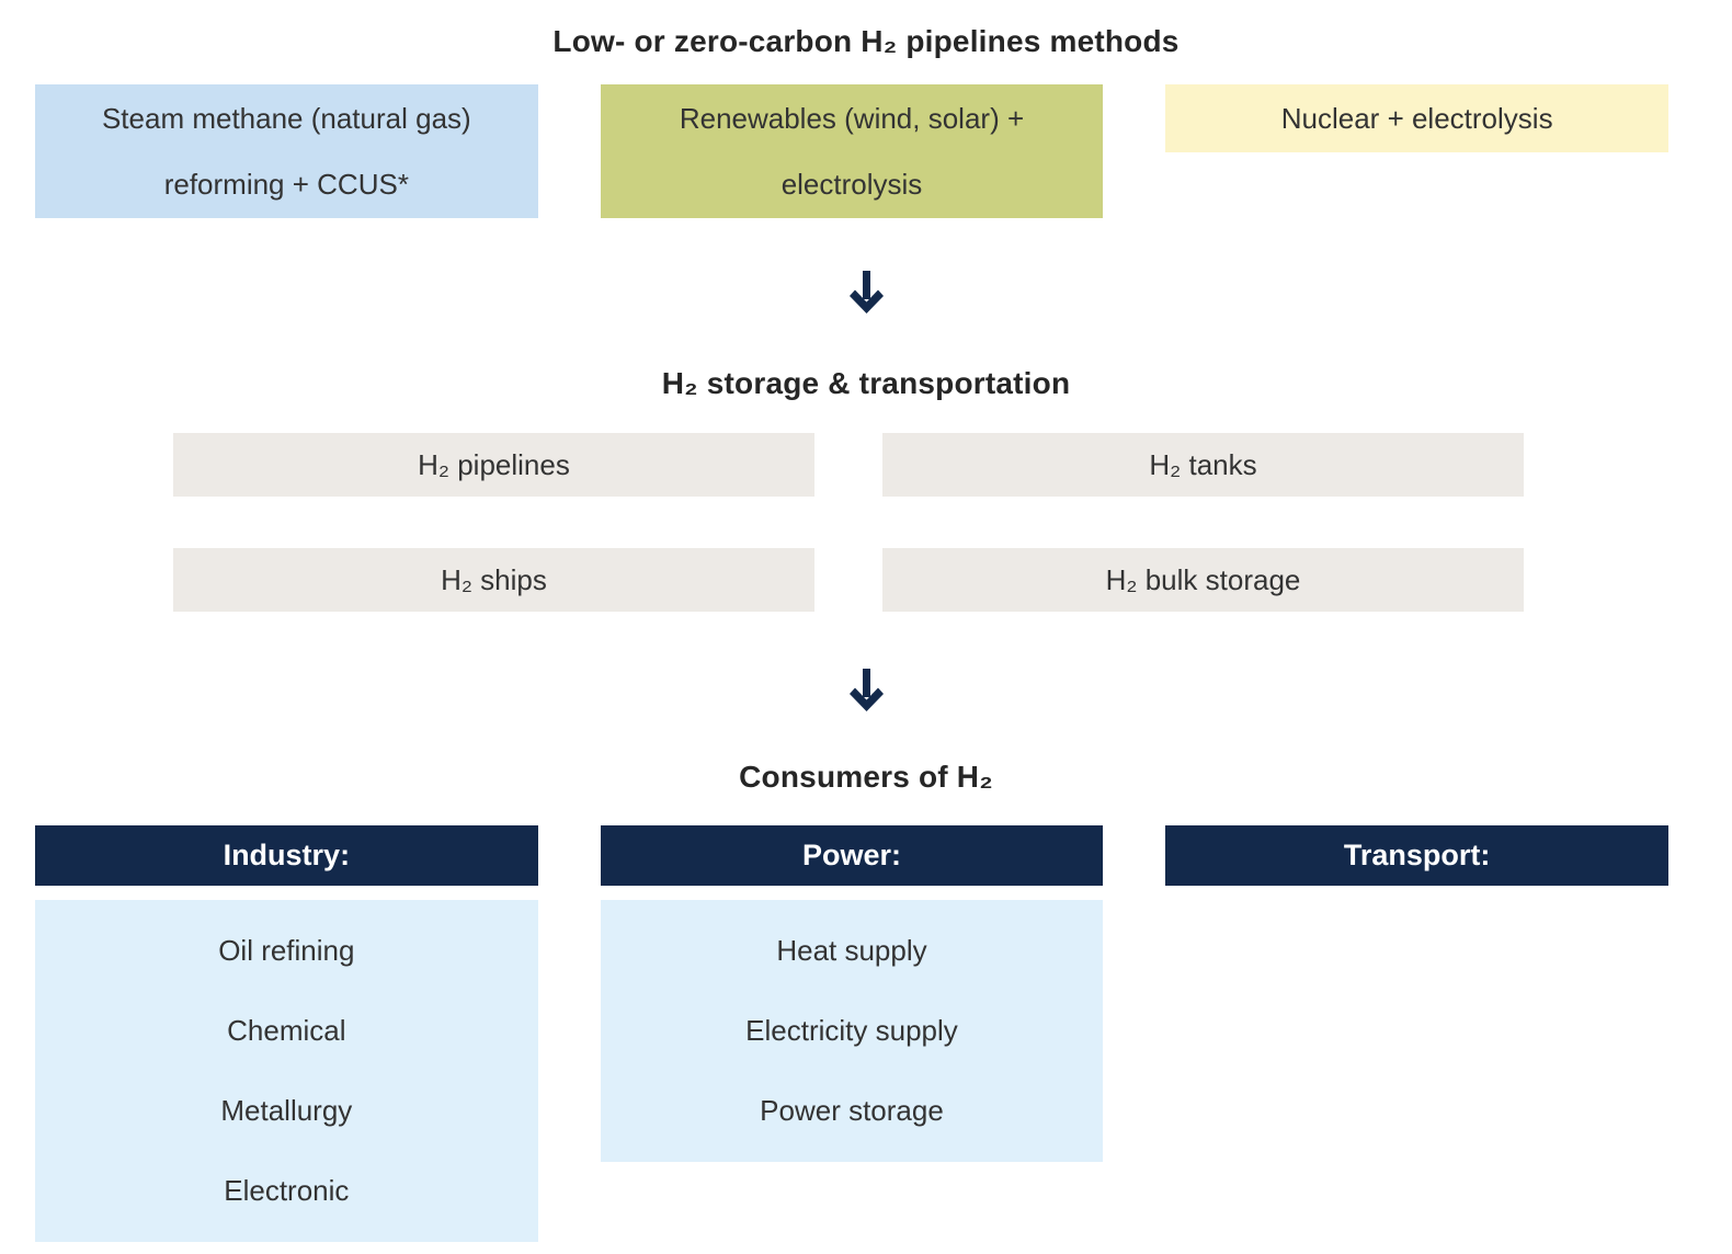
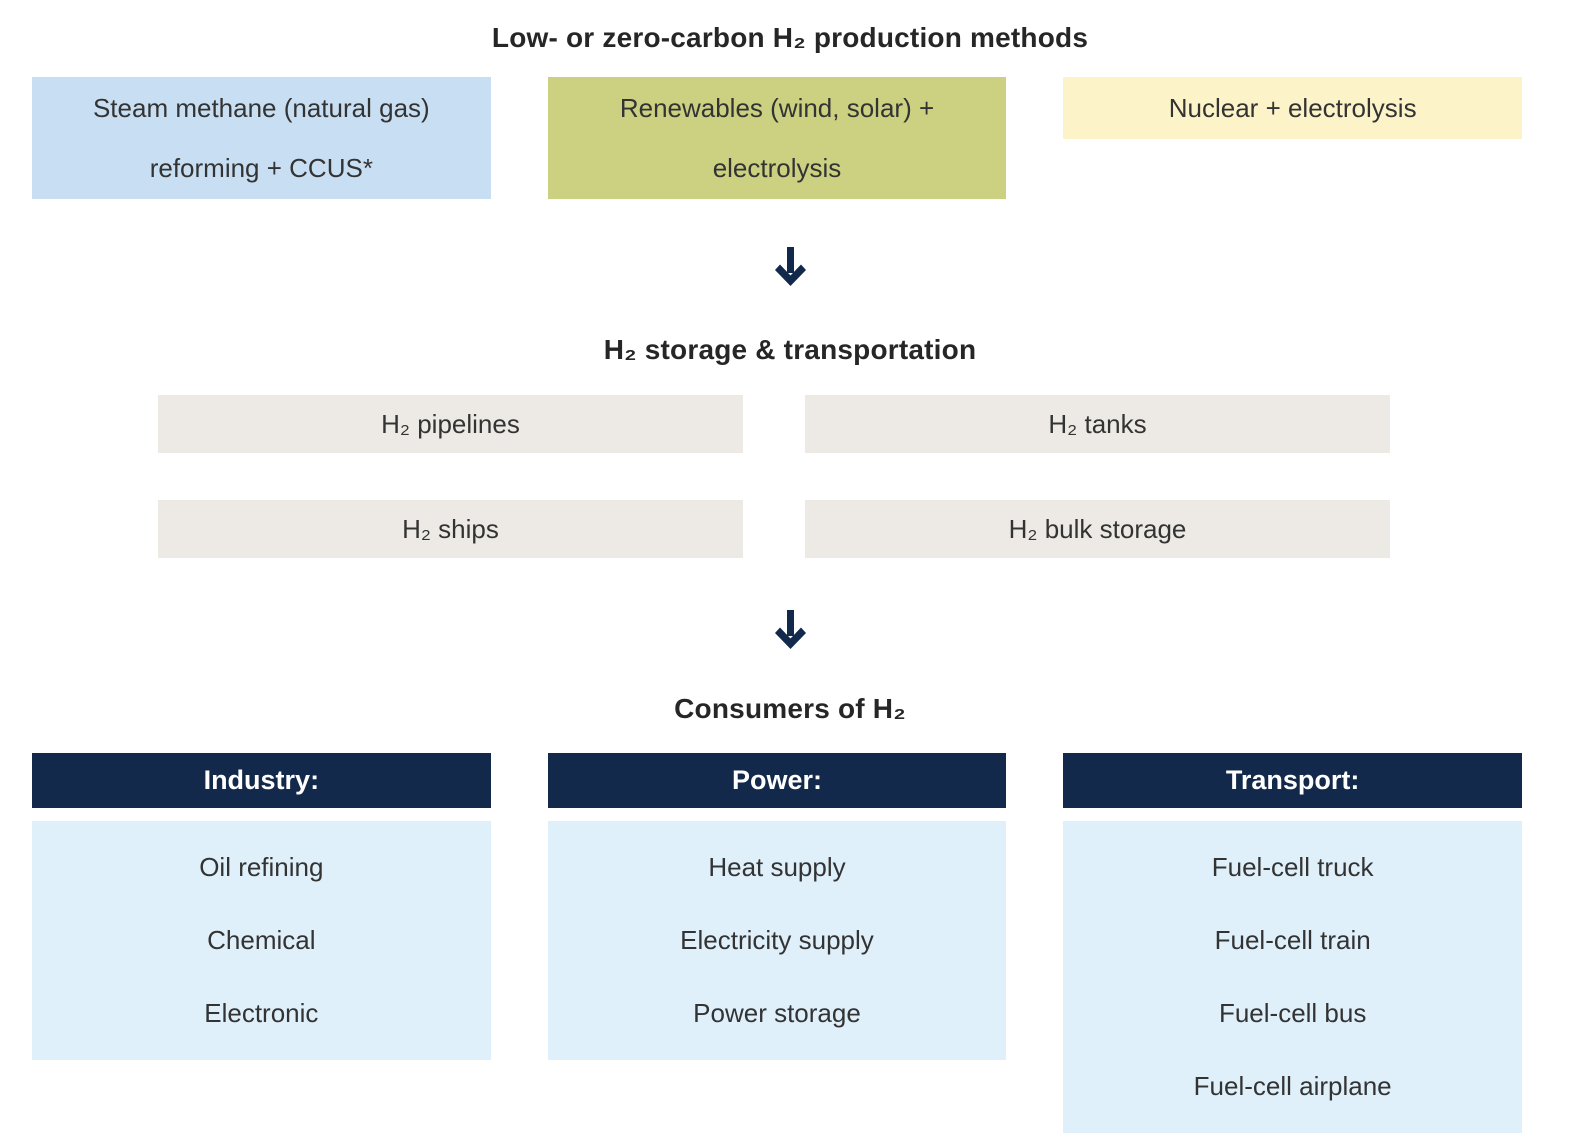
- Low- or zero-carbon H₂ pipelines methods
+ Low- or zero-carbon H₂ production methods
  Steam methane (natural gas) reforming + CCUS*
  Renewables (wind, solar) + electrolysis
  Nuclear + electrolysis
  H₂ storage & transportation
  H₂ pipelines
  H₂ tanks
  H₂ ships
  H₂ bulk storage
  Consumers of H₂
  Industry:
  Oil refining
  Chemical
- Metallurgy
  Electronic
  Power:
  Heat supply
  Electricity supply
  Power storage
  Transport:
+ Fuel-cell truck
+ Fuel-cell train
+ Fuel-cell bus
+ Fuel-cell airplane
